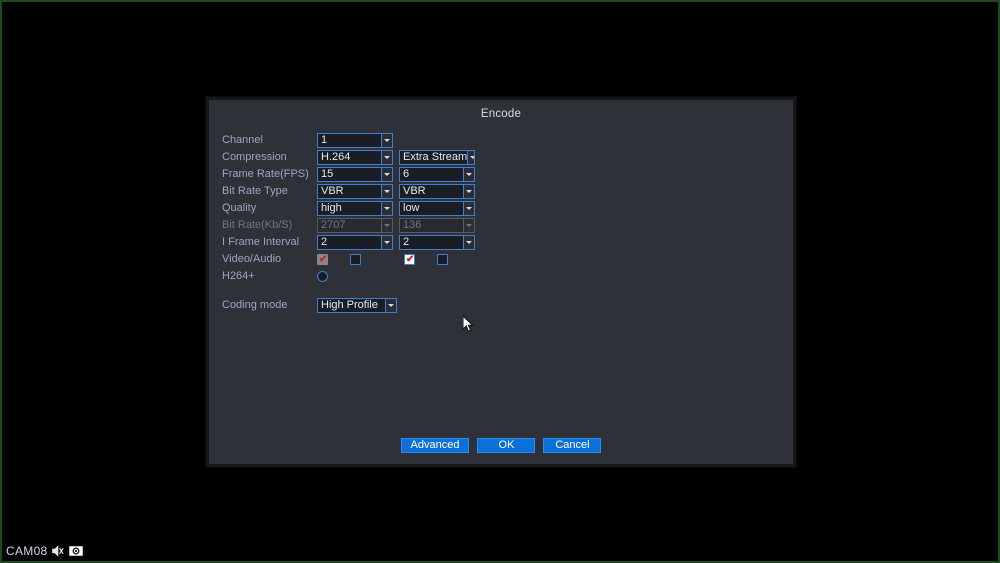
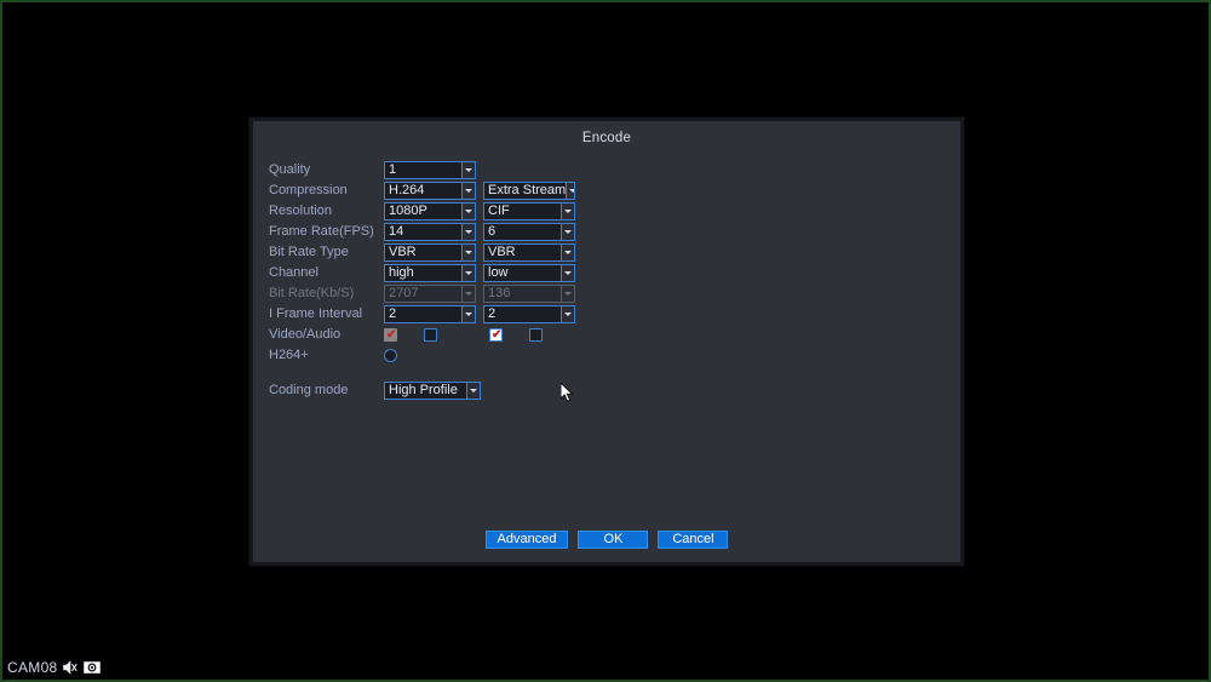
  Encode
- Channel
+ Quality
  1
  Compression
  H.264
  Extra Stream
+ Resolution
+ 1080P
+ CIF
  Frame Rate(FPS)
- 15
+ 14
  6
  Bit Rate Type
  VBR
  VBR
- Quality
+ Channel
  high
  low
  Bit Rate(Kb/S)
  2707
  136
  I Frame Interval
  2
  2
  Video/Audio
  ✔
  ✔
  H264+
  Coding mode
  High Profile
  Advanced
  OK
  Cancel
  CAM08
